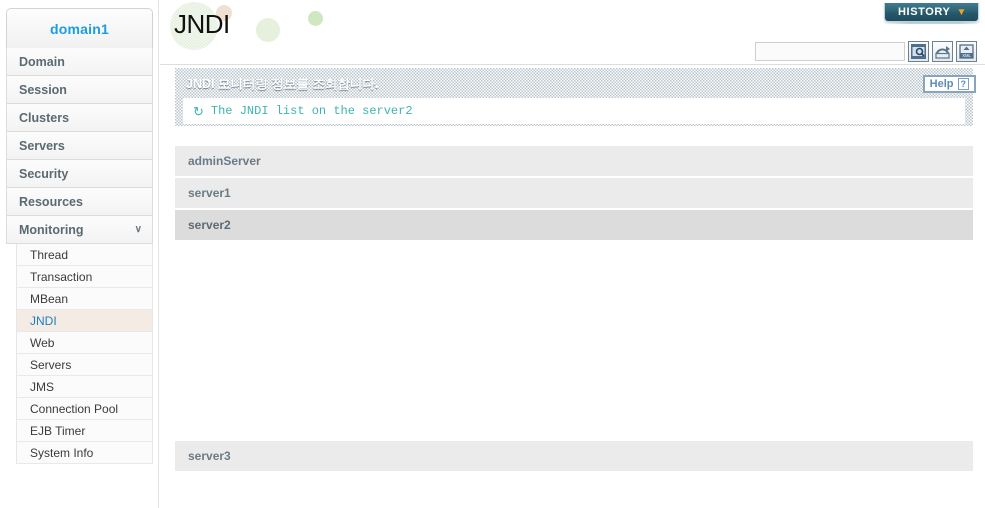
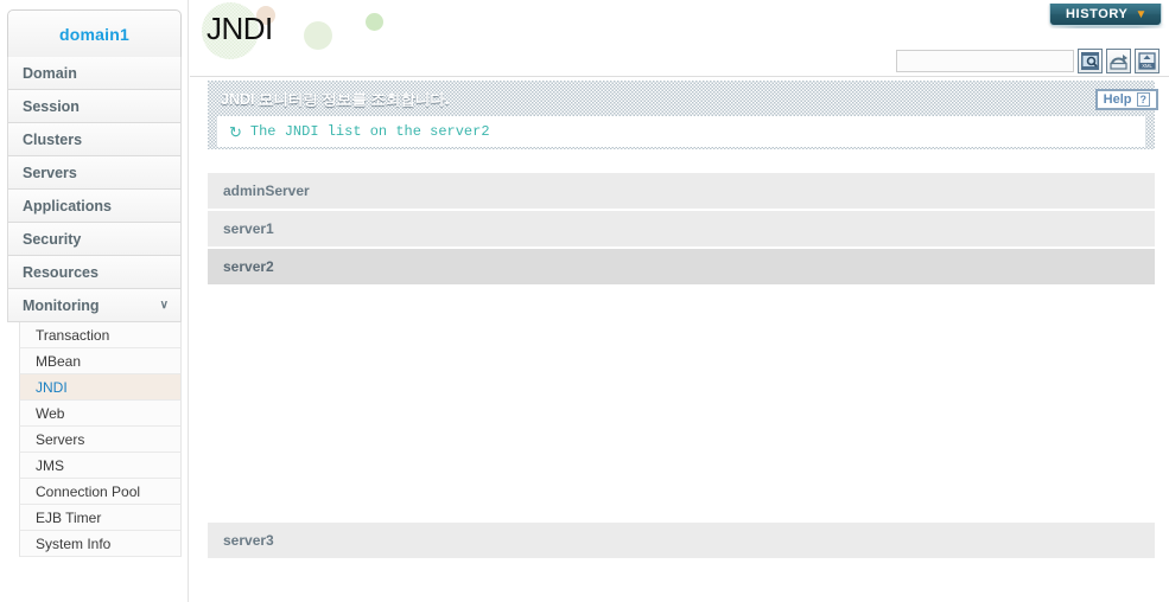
  domain1
  Domain
  Session
  Clusters
  Servers
+ Applications
  Security
  Resources
  Monitoring
  ∨
- Thread
  Transaction
  MBean
  JNDI
  Web
  Servers
  JMS
  Connection Pool
  EJB Timer
  System Info
  JNDI
  HISTORY
  ▼
  JNDI 모니터링 정보를 조회합니다.
  ↻
  The JNDI list on the server2
  Help
  ?
  adminServer
  server1
  server2
  server3
